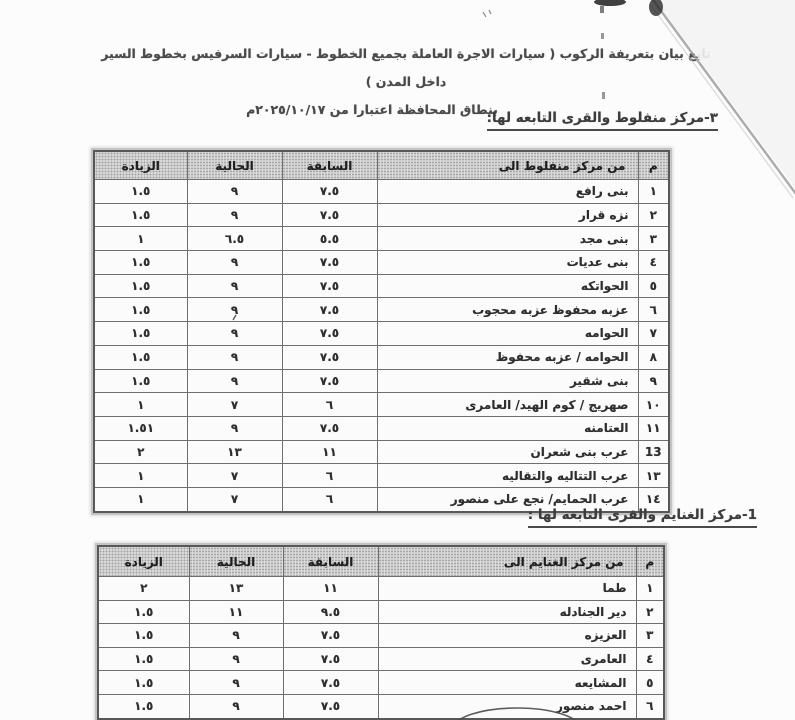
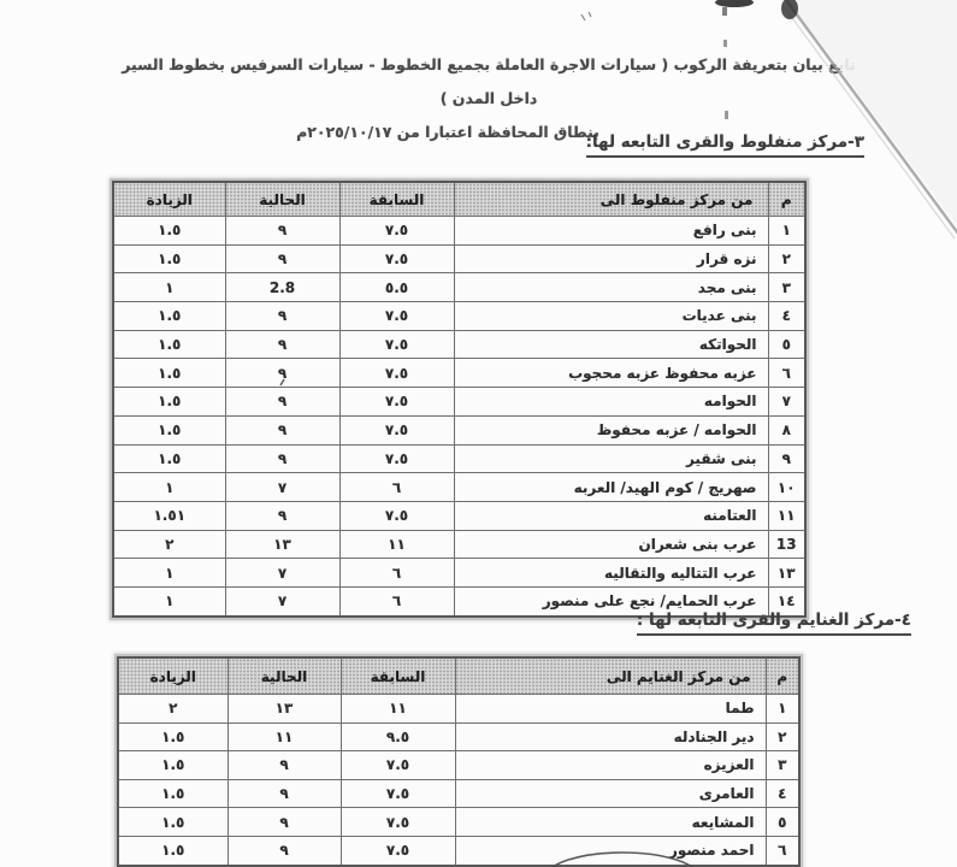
  ع بيان بتعريفة الركوب ( سيارات الاجرة العاملة بجميع الخطوط - سيارات السرفيس بخطوط السير داخل المدن )
  بنطاق المحافظة اعتبارا من ٢٠٢٥/١٠/١٧م
  ٣-مركز منفلوط والقرى التابعه لها:
  م	من مركز منفلوط الى	السابقة	الحالية	الزيادة
  ١	بنى رافع	٧.٥	٩	١.٥
  ٢	نزه قرار	٧.٥	٩	١.٥
- ٣	بنى مجد	٥.٥	٦.٥	١
+ ٣	بنى مجد	٥.٥	2.8	١
  ٤	بنى عديات	٧.٥	٩	١.٥
  ٥	الحواتكه	٧.٥	٩	١.٥
  ٦	عزبه محفوظ عزبه محجوب	٧.٥	٩	١.٥
  ٧	الحوامه	٧.٥	٩	١.٥
  ٨	الحوامه / عزبه محفوظ	٧.٥	٩	١.٥
  ٩	بنى شقير	٧.٥	٩	١.٥
- ١٠	صهريج / كوم الهيد/ العامرى	٦	٧	١
+ ١٠	صهريج / كوم الهيد/ العربه	٦	٧	١
  ١١	العتامنه	٧.٥	٩	١.٥١
  13	عرب بنى شعران	١١	١٣	٢
  ١٣	عرب التتاليه والتقاليه	٦	٧	١
  ١٤	عرب الحمايم/ نجع على منصور	٦	٧	١
- 1-مركز الغنايم والقرى التابعه لها :
+ ٤-مركز الغنايم والقرى التابعه لها :
  م	من مركز الغنايم الى	السابقة	الحالية	الزيادة
  ١	طما	١١	١٣	٢
  ٢	دير الجنادله	٩.٥	١١	١.٥
  ٣	العزيزه	٧.٥	٩	١.٥
  ٤	العامرى	٧.٥	٩	١.٥
  ٥	المشايعه	٧.٥	٩	١.٥
  ٦	احمد منصور	٧.٥	٩	١.٥
